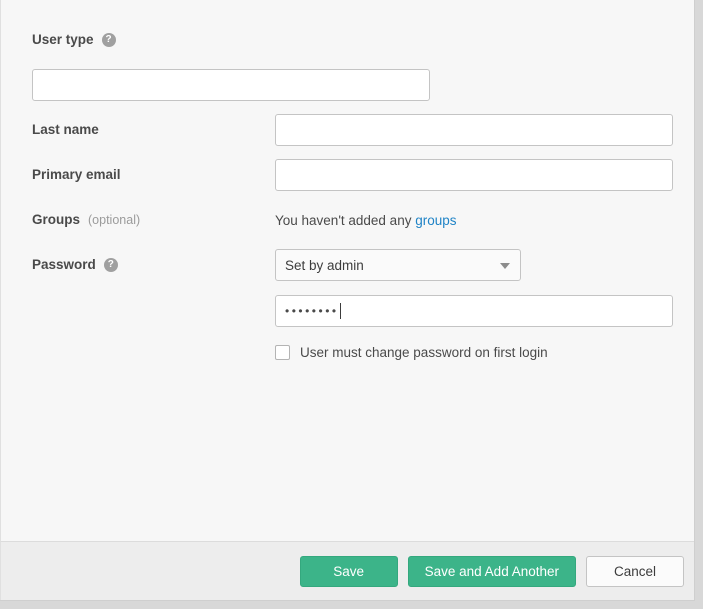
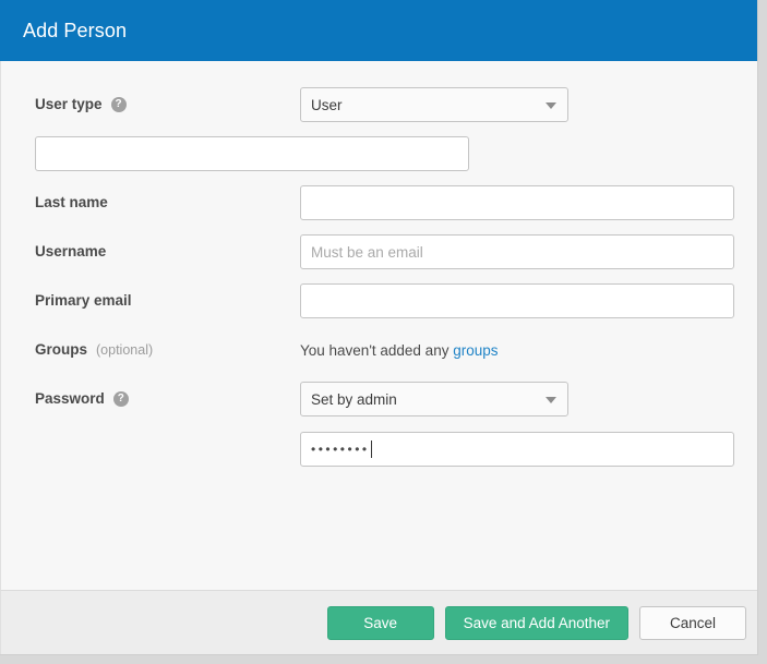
+ Add Person
  User type
  ?
+ User
  Last name
+ Username
+ Must be an email
  Primary email
  Groups
  (optional)
  You haven't added any groups
  Password
  ?
  Set by admin
  ••••••••
- User must change password on first login
  Save
  Save and Add Another
  Cancel
